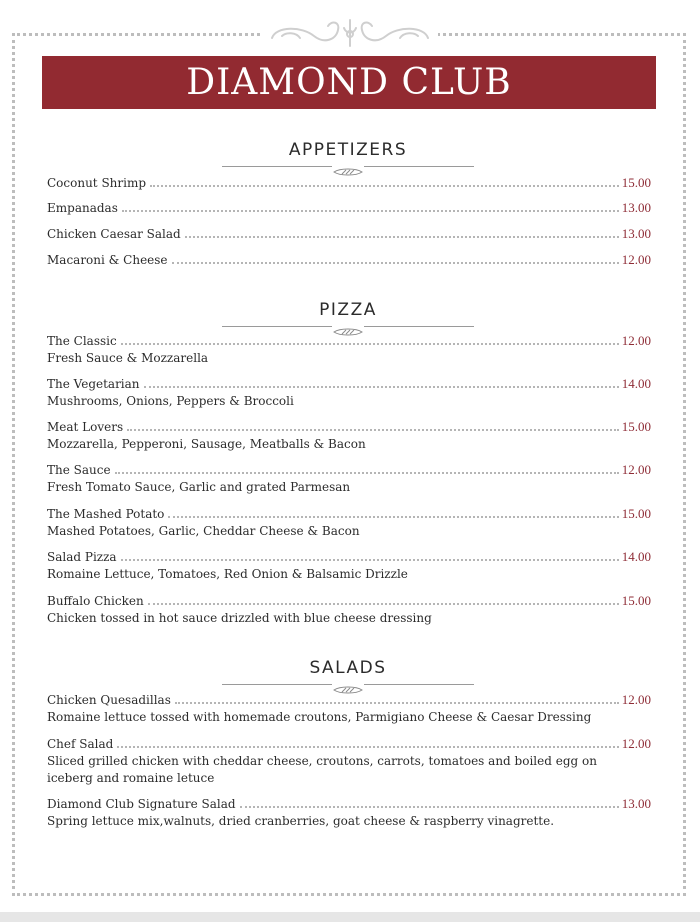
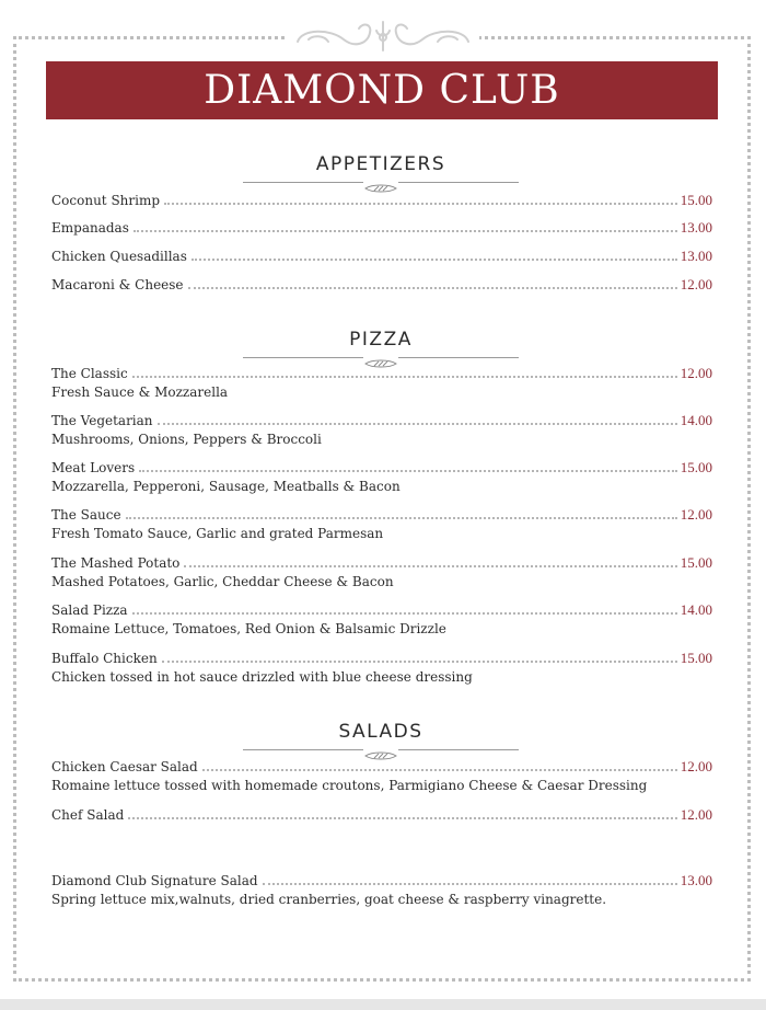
  DIAMOND CLUB
  APPETIZERS
  Coconut Shrimp
  15.00
  Empanadas
  13.00
- Chicken Caesar Salad
+ Chicken Quesadillas
  13.00
  Macaroni & Cheese
  12.00
  PIZZA
  The Classic
  12.00
  Fresh Sauce & Mozzarella
  The Vegetarian
  14.00
  Mushrooms, Onions, Peppers & Broccoli
  Meat Lovers
  15.00
  Mozzarella, Pepperoni, Sausage, Meatballs & Bacon
  The Sauce
  12.00
  Fresh Tomato Sauce, Garlic and grated Parmesan
  The Mashed Potato
  15.00
  Mashed Potatoes, Garlic, Cheddar Cheese & Bacon
  Salad Pizza
  14.00
  Romaine Lettuce, Tomatoes, Red Onion & Balsamic Drizzle
  Buffalo Chicken
  15.00
  Chicken tossed in hot sauce drizzled with blue cheese dressing
  SALADS
- Chicken Quesadillas
+ Chicken Caesar Salad
  12.00
  Romaine lettuce tossed with homemade croutons, Parmigiano Cheese & Caesar Dressing
  Chef Salad
  12.00
- Sliced grilled chicken with cheddar cheese, croutons, carrots, tomatoes and boiled egg on iceberg and romaine letuce
  Diamond Club Signature Salad
  13.00
  Spring lettuce mix,walnuts, dried cranberries, goat cheese & raspberry vinagrette.
